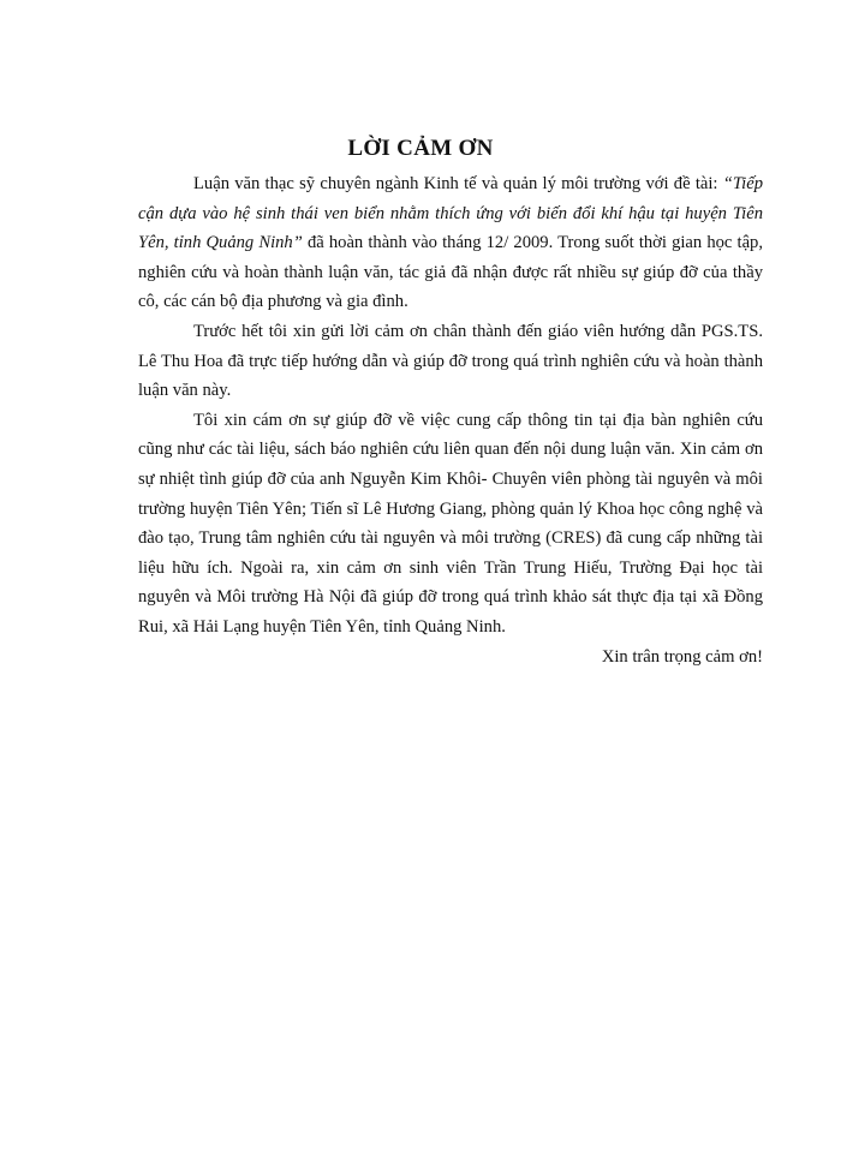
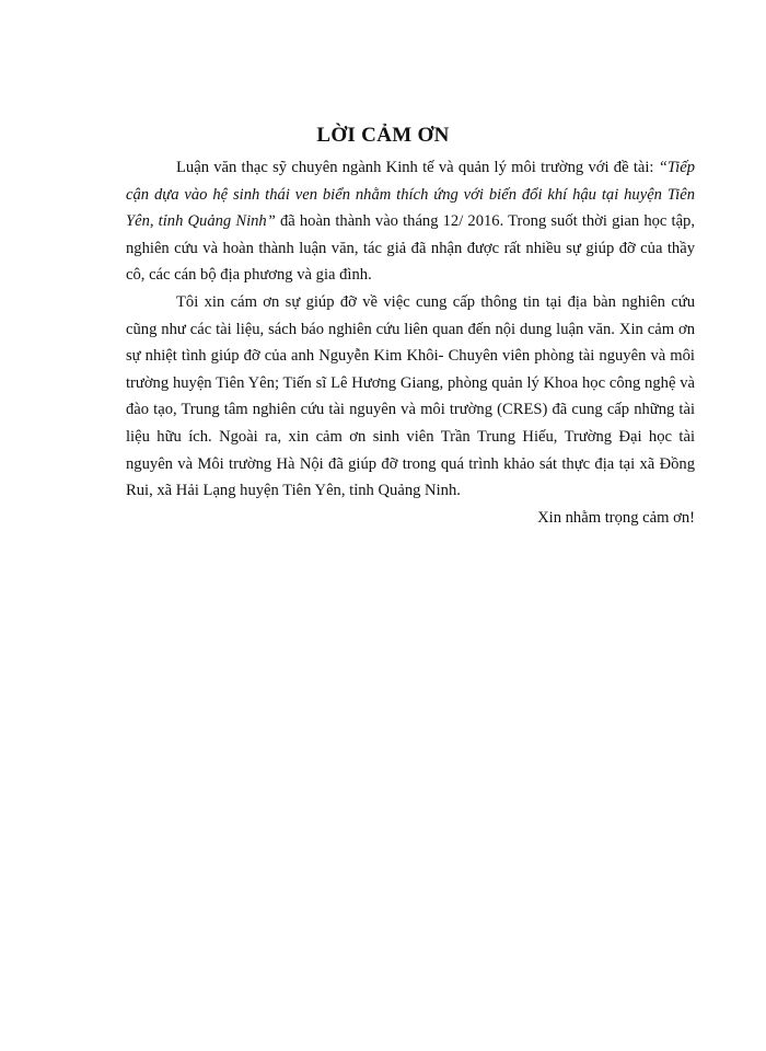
  LỜI CẢM ƠN
- Luận văn thạc sỹ chuyên ngành Kinh tế và quản lý môi trường với đề tài: “Tiếp cận dựa vào hệ sinh thái ven biển nhằm thích ứng với biến đổi khí hậu tại huyện Tiên Yên, tỉnh Quảng Ninh” đã hoàn thành vào tháng 12/ 2009. Trong suốt thời gian học tập, nghiên cứu và hoàn thành luận văn, tác giả đã nhận được rất nhiều sự giúp đỡ của thầy cô, các cán bộ địa phương và gia đình.
+ Luận văn thạc sỹ chuyên ngành Kinh tế và quản lý môi trường với đề tài: “Tiếp cận dựa vào hệ sinh thái ven biển nhằm thích ứng với biến đổi khí hậu tại huyện Tiên Yên, tỉnh Quảng Ninh” đã hoàn thành vào tháng 12/ 2016. Trong suốt thời gian học tập, nghiên cứu và hoàn thành luận văn, tác giả đã nhận được rất nhiều sự giúp đỡ của thầy cô, các cán bộ địa phương và gia đình.
- Trước hết tôi xin gửi lời cảm ơn chân thành đến giáo viên hướng dẫn PGS.TS. Lê Thu Hoa đã trực tiếp hướng dẫn và giúp đỡ trong quá trình nghiên cứu và hoàn thành luận văn này.
  Tôi xin cám ơn sự giúp đỡ về việc cung cấp thông tin tại địa bàn nghiên cứu cũng như các tài liệu, sách báo nghiên cứu liên quan đến nội dung luận văn. Xin cảm ơn sự nhiệt tình giúp đỡ của anh Nguyễn Kim Khôi- Chuyên viên phòng tài nguyên và môi trường huyện Tiên Yên; Tiến sĩ Lê Hương Giang, phòng quản lý Khoa học công nghệ và đào tạo, Trung tâm nghiên cứu tài nguyên và môi trường (CRES) đã cung cấp những tài liệu hữu ích. Ngoài ra, xin cảm ơn sinh viên Trần Trung Hiếu, Trường Đại học tài nguyên và Môi trường Hà Nội đã giúp đỡ trong quá trình khảo sát thực địa tại xã Đồng Rui, xã Hải Lạng huyện Tiên Yên, tỉnh Quảng Ninh.
- Xin trân trọng cảm ơn!
+ Xin nhằm trọng cảm ơn!
